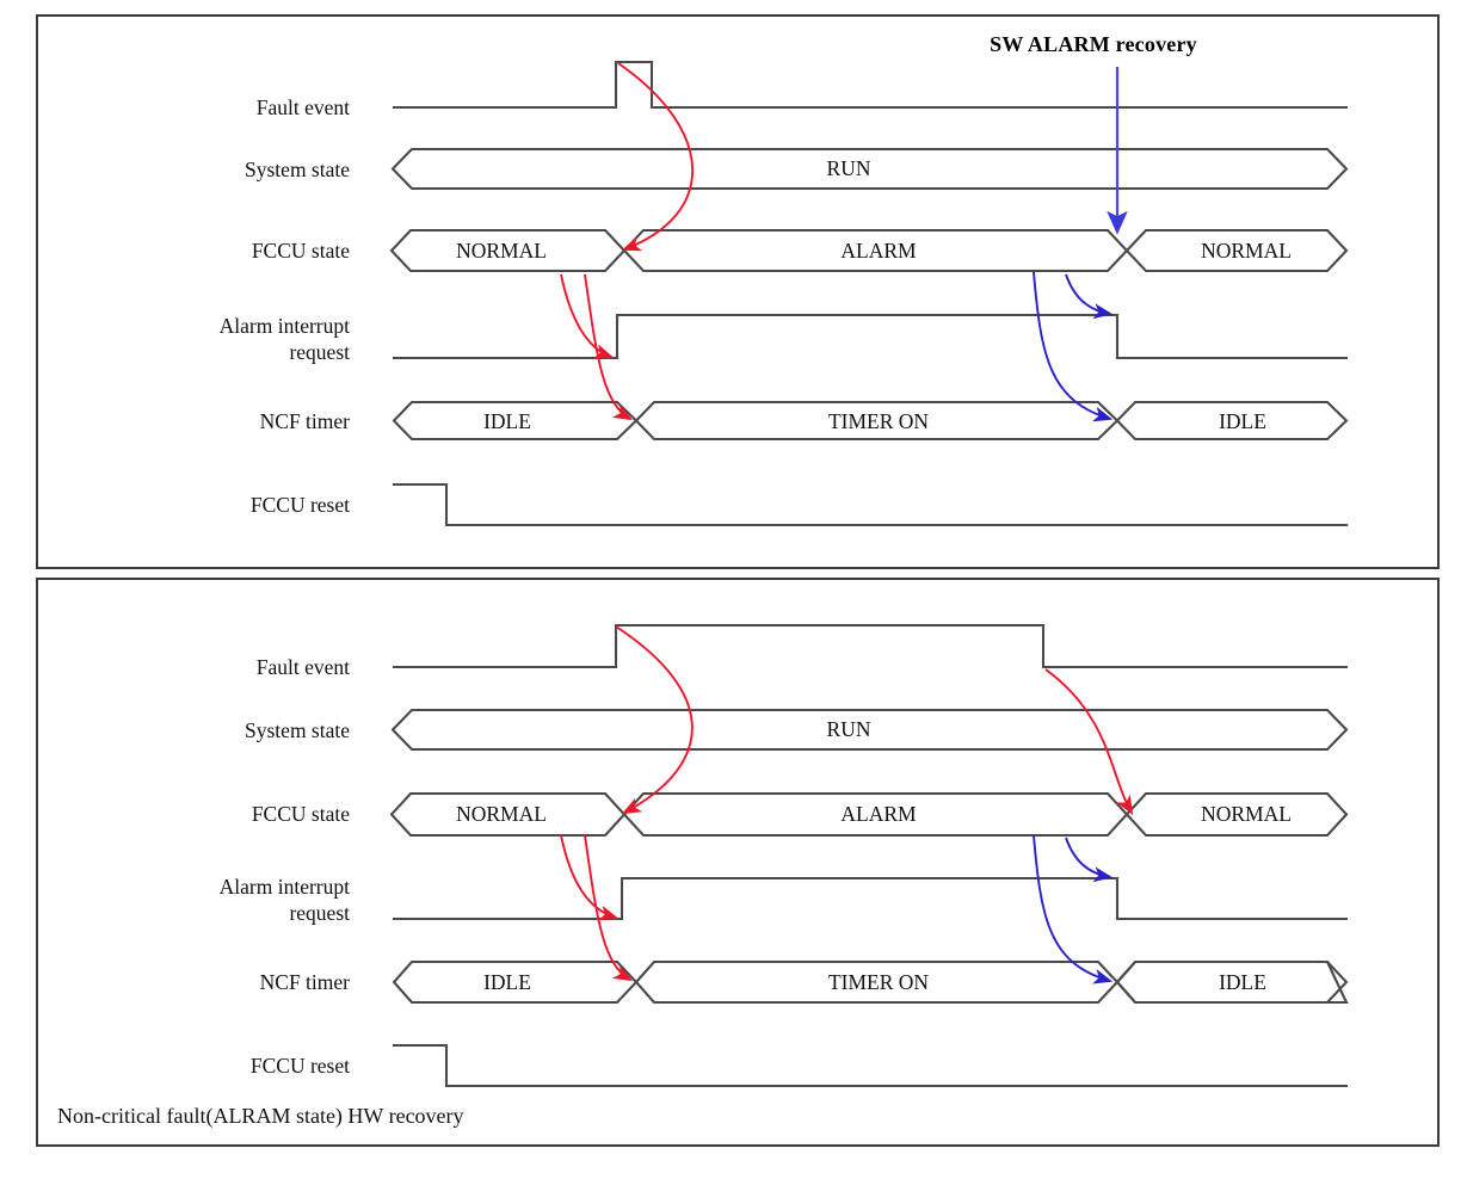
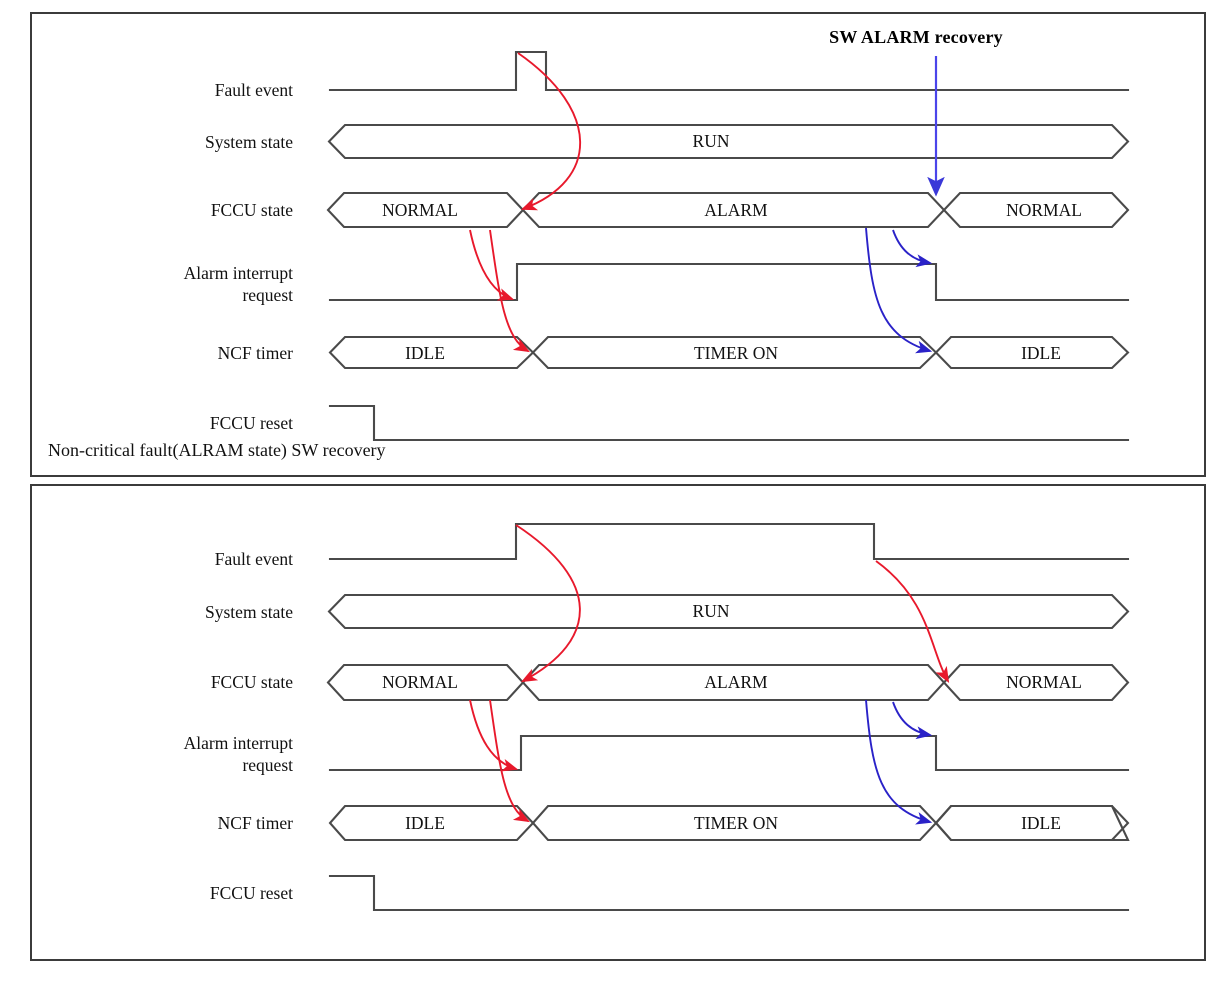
  SW ALARM recovery
  Fault event
  System state
  FCCU state
  Alarm interrupt
  request
  NCF timer
  FCCU reset
  RUN
  NORMAL
  ALARM
  NORMAL
  IDLE
  TIMER ON
  IDLE
+ Non-critical fault(ALRAM state) SW recovery
  Fault event
  System state
  FCCU state
  Alarm interrupt
  request
  NCF timer
  FCCU reset
  RUN
  NORMAL
  ALARM
  NORMAL
  IDLE
  TIMER ON
  IDLE
- Non-critical fault(ALRAM state) HW recovery
